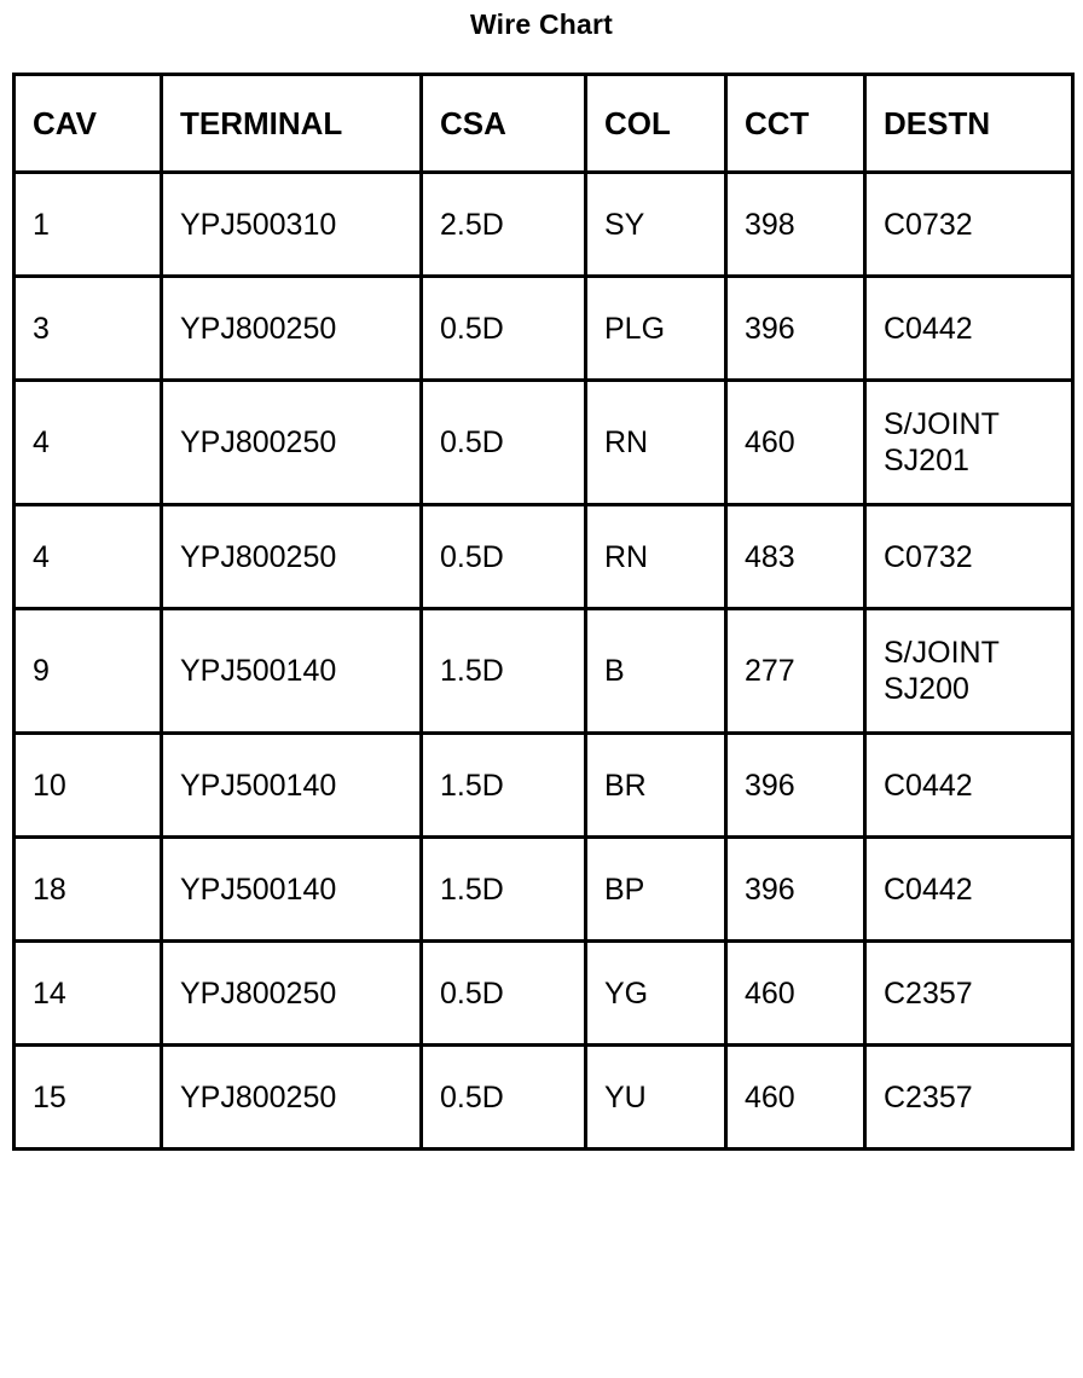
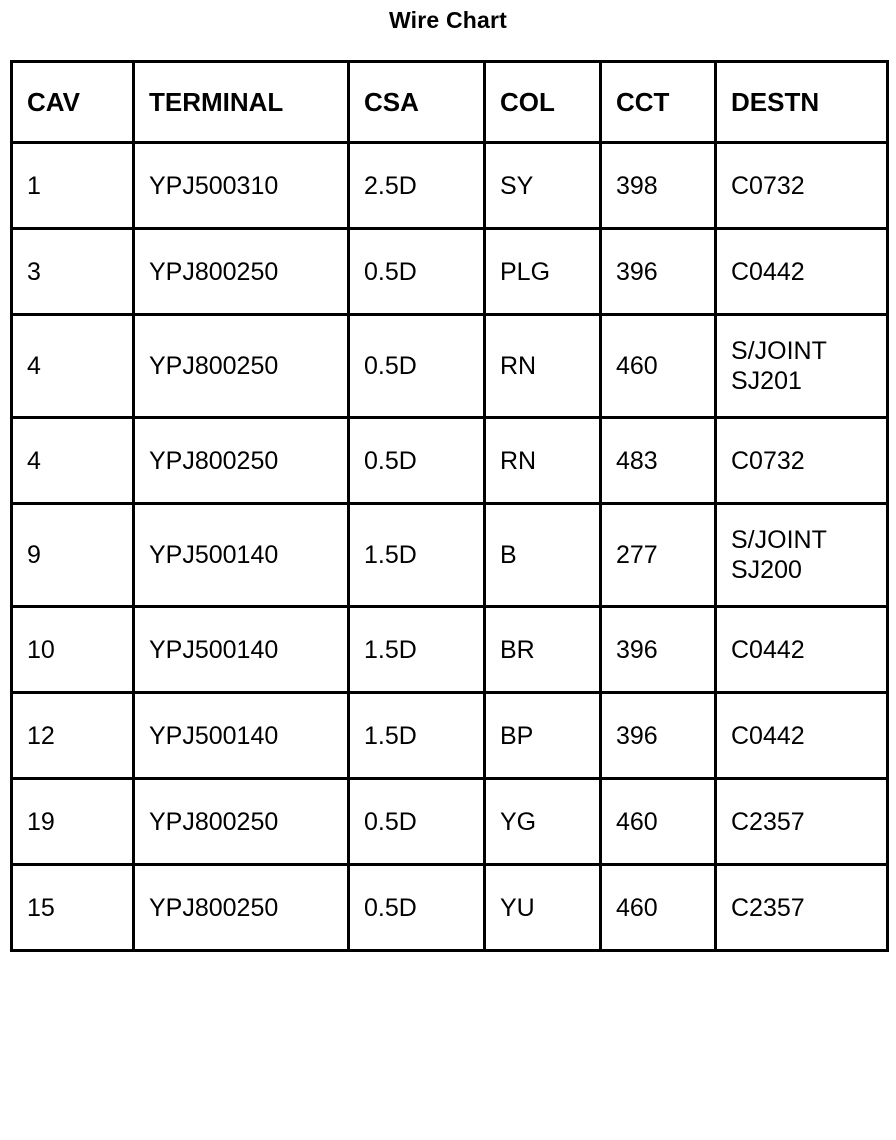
  Wire Chart
  CAV	TERMINAL	CSA	COL	CCT	DESTN
  1	YPJ500310	2.5D	SY	398	C0732
  3	YPJ800250	0.5D	PLG	396	C0442
  4	YPJ800250	0.5D	RN	460	S/JOINT SJ201
  4	YPJ800250	0.5D	RN	483	C0732
  9	YPJ500140	1.5D	B	277	S/JOINT SJ200
  10	YPJ500140	1.5D	BR	396	C0442
- 18	YPJ500140	1.5D	BP	396	C0442
+ 12	YPJ500140	1.5D	BP	396	C0442
- 14	YPJ800250	0.5D	YG	460	C2357
+ 19	YPJ800250	0.5D	YG	460	C2357
  15	YPJ800250	0.5D	YU	460	C2357
